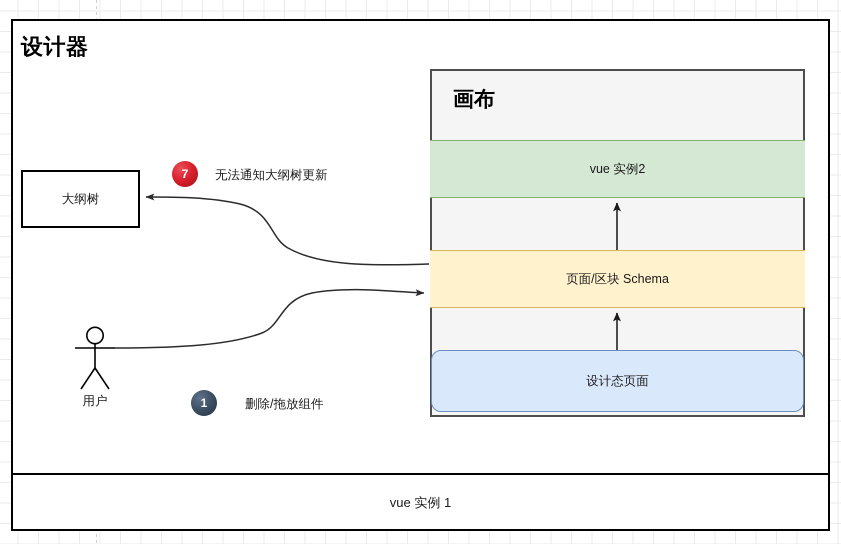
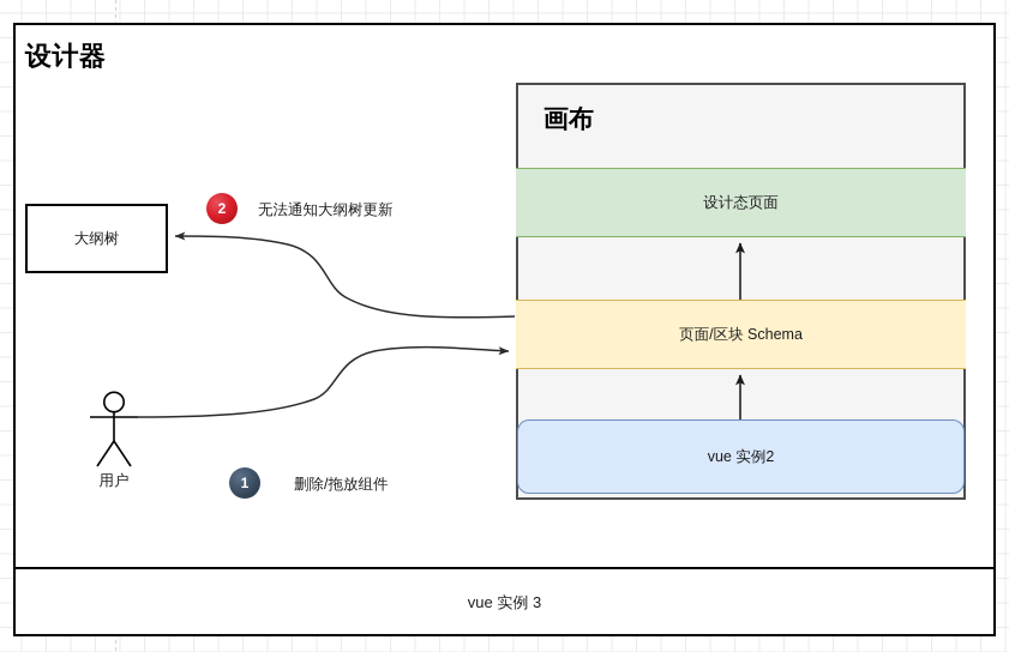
  设计器
  大纲树
  画布
- vue 实例2
+ 设计态页面
  页面/区块 Schema
- 设计态页面
+ vue 实例2
- 7
+ 2
  无法通知大纲树更新
  1
  删除/拖放组件
  用户
- vue 实例 1
+ vue 实例 3
